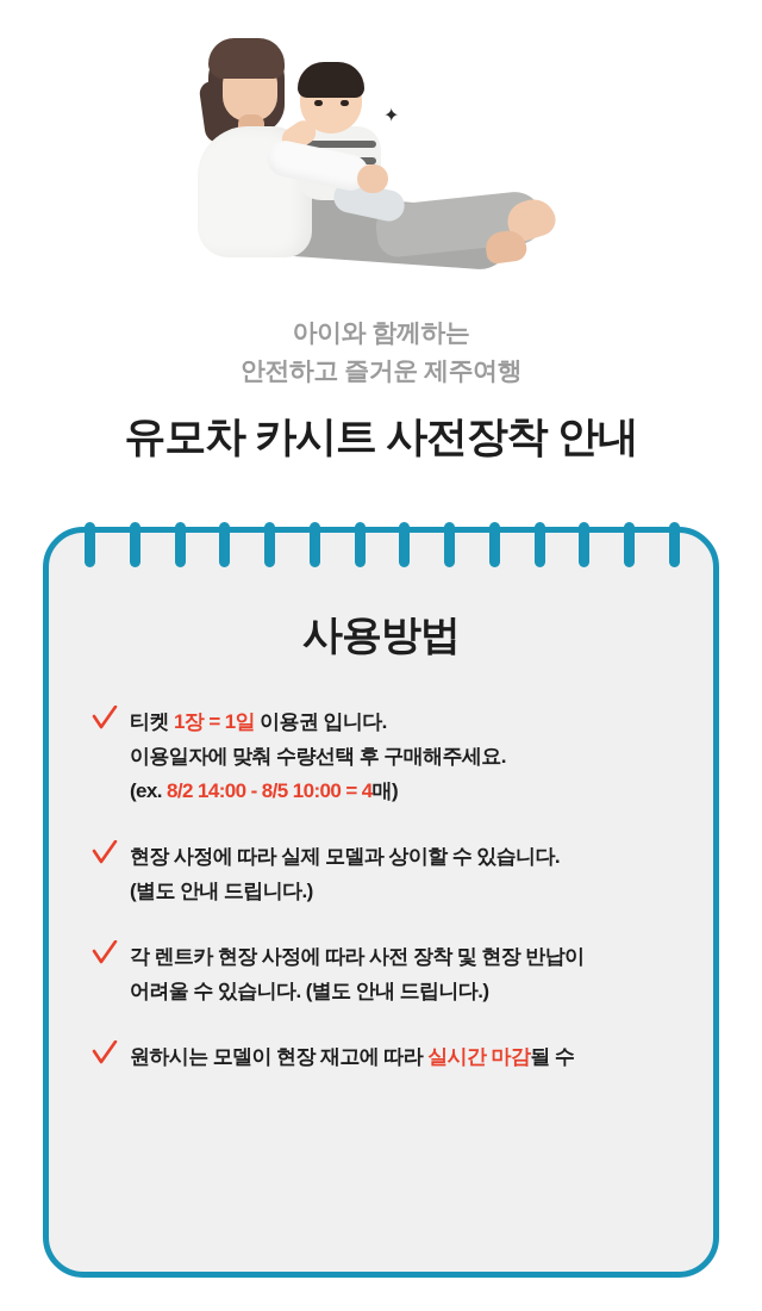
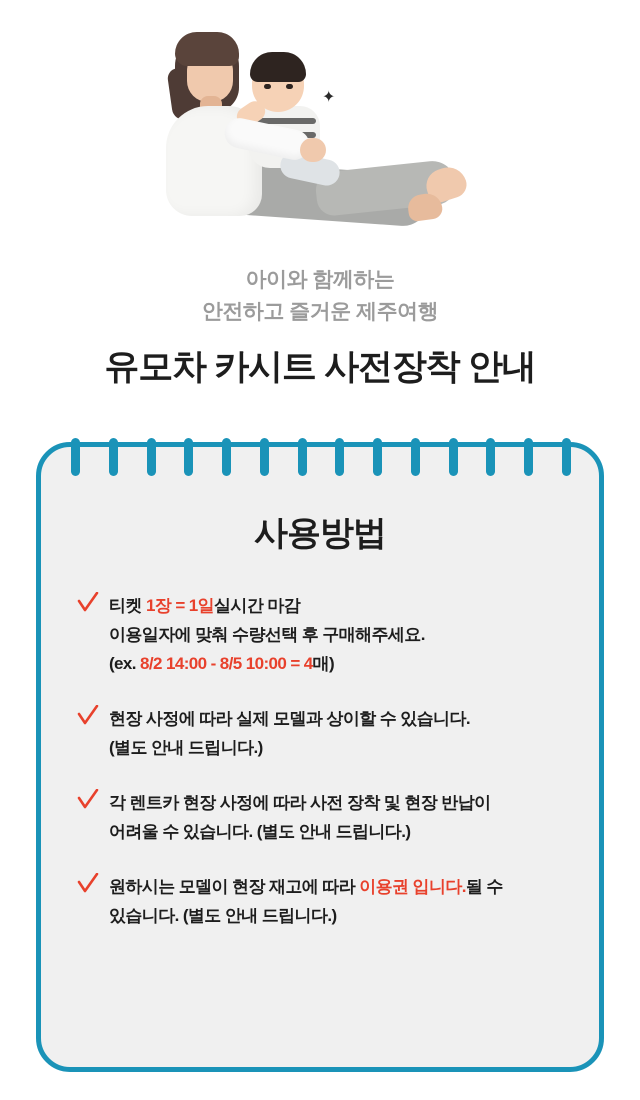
  ✦
  아이와 함께하는
  안전하고 즐거운 제주여행
  유모차 카시트 사전장착 안내
  사용방법
- 티켓 1장 = 1일 이용권 입니다.
+ 티켓 1장 = 1일실시간 마감
  이용일자에 맞춰 수량선택 후 구매해주세요.
  (ex. 8/2 14:00 - 8/5 10:00 = 4매)
  현장 사정에 따라 실제 모델과 상이할 수 있습니다.
  (별도 안내 드립니다.)
  각 렌트카 현장 사정에 따라 사전 장착 및 현장 반납이
  어려울 수 있습니다. (별도 안내 드립니다.)
- 원하시는 모델이 현장 재고에 따라 실시간 마감될 수
+ 원하시는 모델이 현장 재고에 따라 이용권 입니다.될 수
+ 있습니다. (별도 안내 드립니다.)
